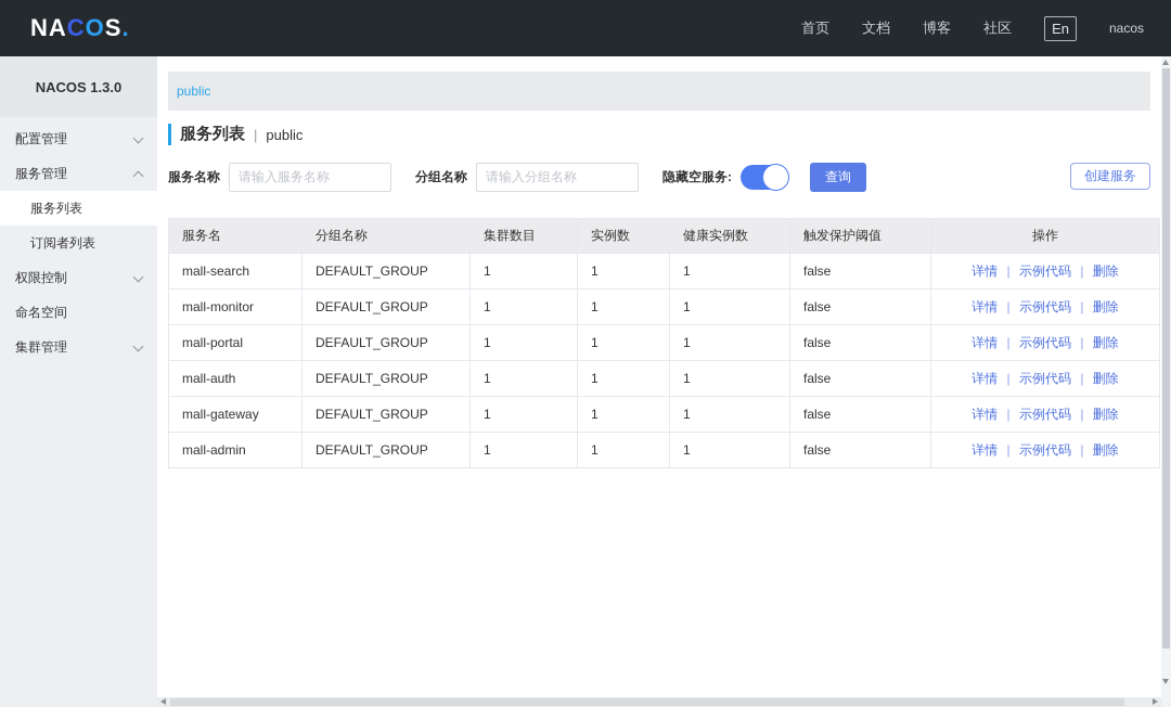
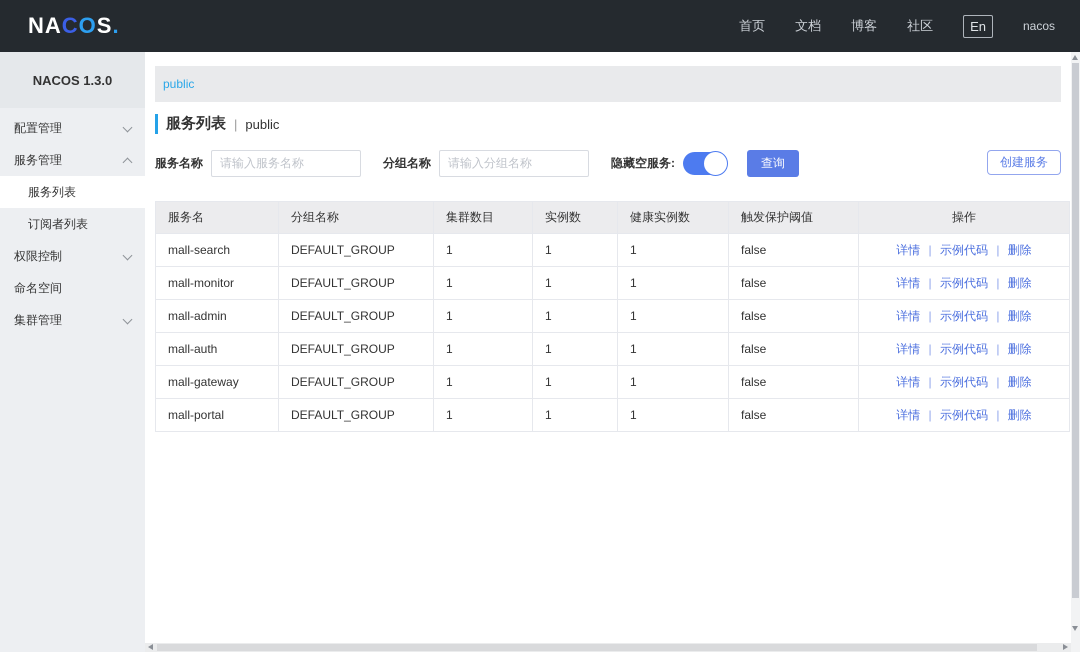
  NACOS.
  首页
  文档
  博客
  社区
  En
  nacos
  NACOS 1.3.0
  配置管理
  服务管理
  服务列表
  订阅者列表
  权限控制
  命名空间
  集群管理
  public
  服务列表
  |
  public
  服务名称
  请输入服务名称
  分组名称
  请输入分组名称
  隐藏空服务:
  查询
  创建服务
  服务名	分组名称	集群数目	实例数	健康实例数	触发保护阈值	操作
  mall-search	DEFAULT_GROUP	1	1	1	false	详情 | 示例代码 | 删除
  mall-monitor	DEFAULT_GROUP	1	1	1	false	详情 | 示例代码 | 删除
- mall-portal	DEFAULT_GROUP	1	1	1	false	详情 | 示例代码 | 删除
+ mall-admin	DEFAULT_GROUP	1	1	1	false	详情 | 示例代码 | 删除
  mall-auth	DEFAULT_GROUP	1	1	1	false	详情 | 示例代码 | 删除
  mall-gateway	DEFAULT_GROUP	1	1	1	false	详情 | 示例代码 | 删除
- mall-admin	DEFAULT_GROUP	1	1	1	false	详情 | 示例代码 | 删除
+ mall-portal	DEFAULT_GROUP	1	1	1	false	详情 | 示例代码 | 删除
